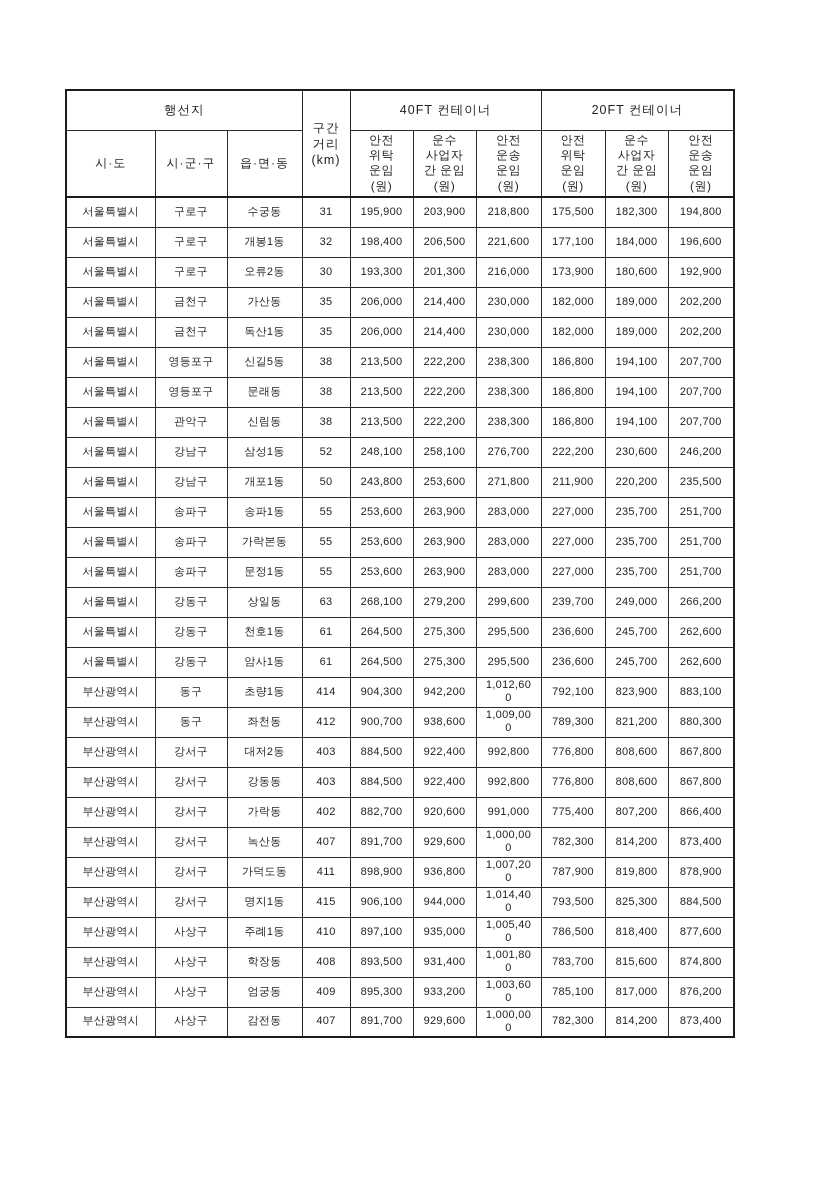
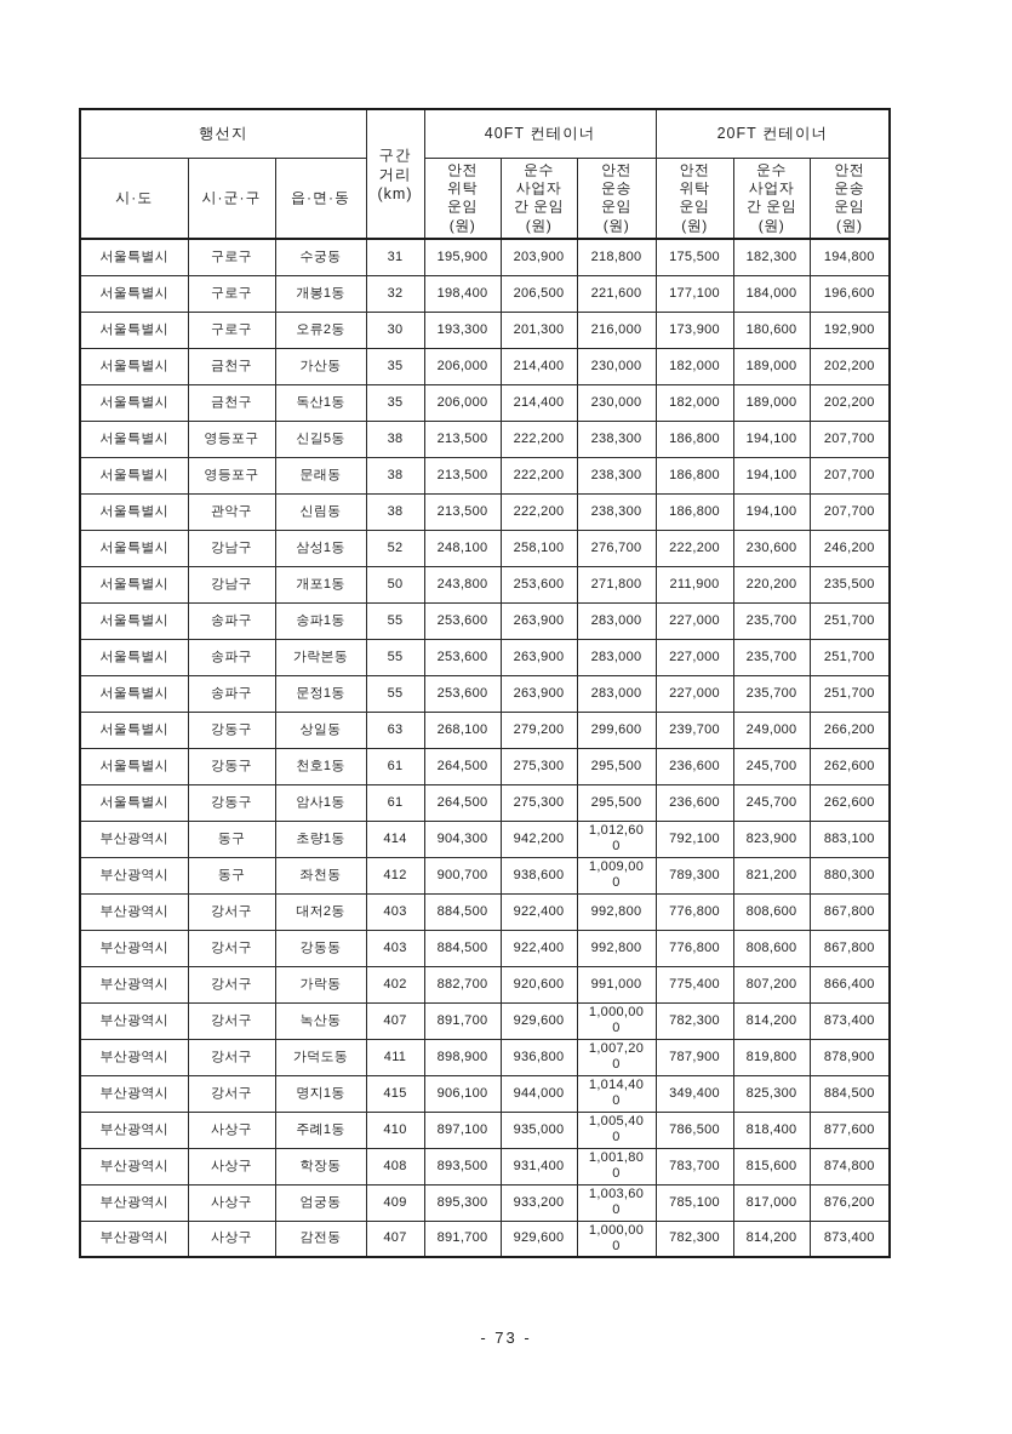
  행선지	구간 거리 (km)	40FT 컨테이너	20FT 컨테이너
  시·도	시·군·구	읍·면·동	안전 위탁 운임 (원)	운수 사업자 간 운임 (원)	안전 운송 운임 (원)	안전 위탁 운임 (원)	운수 사업자 간 운임 (원)	안전 운송 운임 (원)
  서울특별시	구로구	수궁동	31	195,900	203,900	218,800	175,500	182,300	194,800
  서울특별시	구로구	개봉1동	32	198,400	206,500	221,600	177,100	184,000	196,600
  서울특별시	구로구	오류2동	30	193,300	201,300	216,000	173,900	180,600	192,900
  서울특별시	금천구	가산동	35	206,000	214,400	230,000	182,000	189,000	202,200
  서울특별시	금천구	독산1동	35	206,000	214,400	230,000	182,000	189,000	202,200
  서울특별시	영등포구	신길5동	38	213,500	222,200	238,300	186,800	194,100	207,700
  서울특별시	영등포구	문래동	38	213,500	222,200	238,300	186,800	194,100	207,700
  서울특별시	관악구	신림동	38	213,500	222,200	238,300	186,800	194,100	207,700
  서울특별시	강남구	삼성1동	52	248,100	258,100	276,700	222,200	230,600	246,200
  서울특별시	강남구	개포1동	50	243,800	253,600	271,800	211,900	220,200	235,500
  서울특별시	송파구	송파1동	55	253,600	263,900	283,000	227,000	235,700	251,700
  서울특별시	송파구	가락본동	55	253,600	263,900	283,000	227,000	235,700	251,700
  서울특별시	송파구	문정1동	55	253,600	263,900	283,000	227,000	235,700	251,700
  서울특별시	강동구	상일동	63	268,100	279,200	299,600	239,700	249,000	266,200
  서울특별시	강동구	천호1동	61	264,500	275,300	295,500	236,600	245,700	262,600
  서울특별시	강동구	암사1동	61	264,500	275,300	295,500	236,600	245,700	262,600
  부산광역시	동구	초량1동	414	904,300	942,200	1,012,600	792,100	823,900	883,100
  부산광역시	동구	좌천동	412	900,700	938,600	1,009,000	789,300	821,200	880,300
  부산광역시	강서구	대저2동	403	884,500	922,400	992,800	776,800	808,600	867,800
  부산광역시	강서구	강동동	403	884,500	922,400	992,800	776,800	808,600	867,800
  부산광역시	강서구	가락동	402	882,700	920,600	991,000	775,400	807,200	866,400
  부산광역시	강서구	녹산동	407	891,700	929,600	1,000,000	782,300	814,200	873,400
  부산광역시	강서구	가덕도동	411	898,900	936,800	1,007,200	787,900	819,800	878,900
- 부산광역시	강서구	명지1동	415	906,100	944,000	1,014,400	793,500	825,300	884,500
+ 부산광역시	강서구	명지1동	415	906,100	944,000	1,014,400	349,400	825,300	884,500
  부산광역시	사상구	주례1동	410	897,100	935,000	1,005,400	786,500	818,400	877,600
  부산광역시	사상구	학장동	408	893,500	931,400	1,001,800	783,700	815,600	874,800
  부산광역시	사상구	엄궁동	409	895,300	933,200	1,003,600	785,100	817,000	876,200
  부산광역시	사상구	감전동	407	891,700	929,600	1,000,000	782,300	814,200	873,400
+ - 73 -
